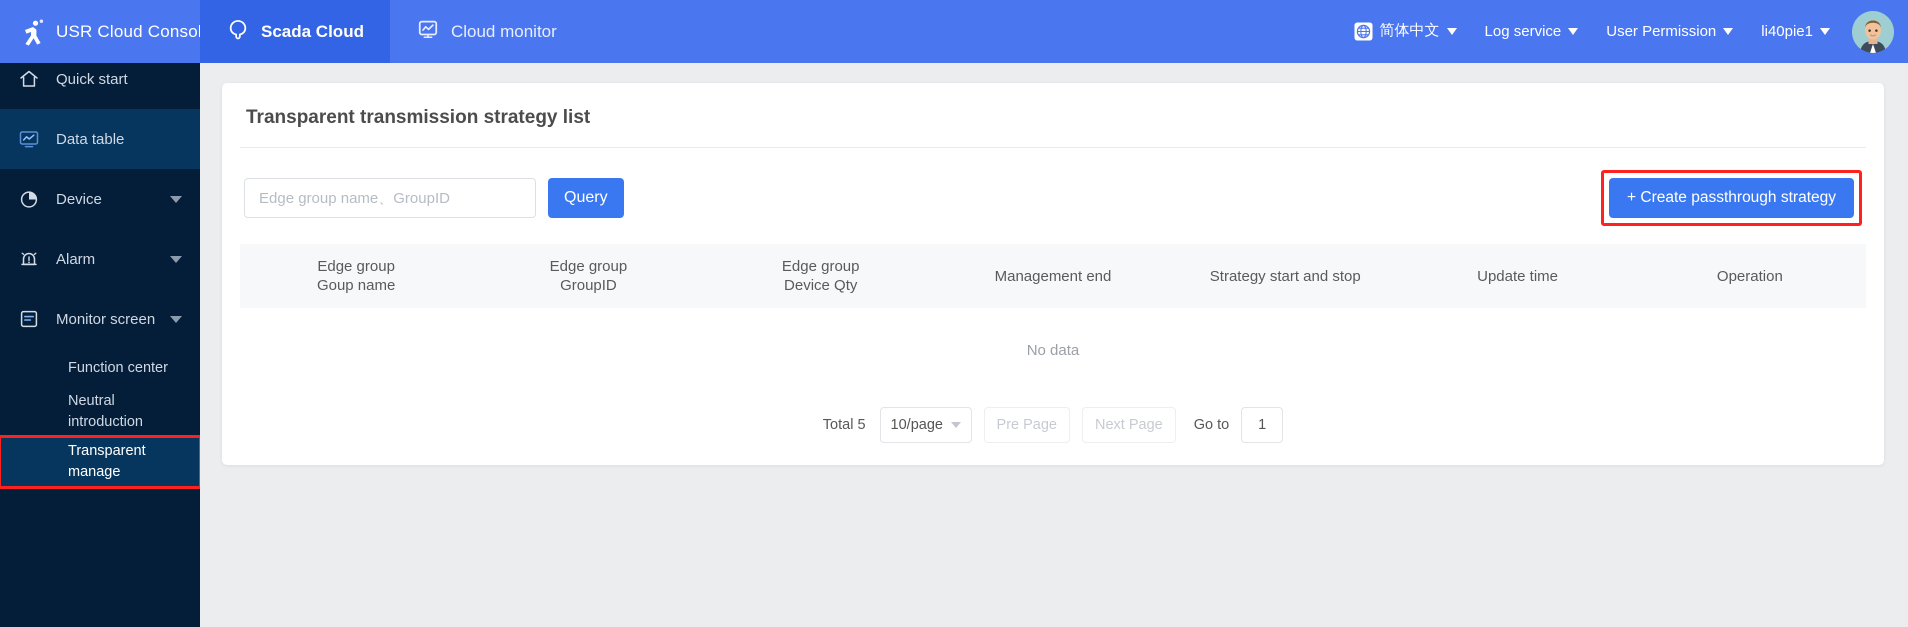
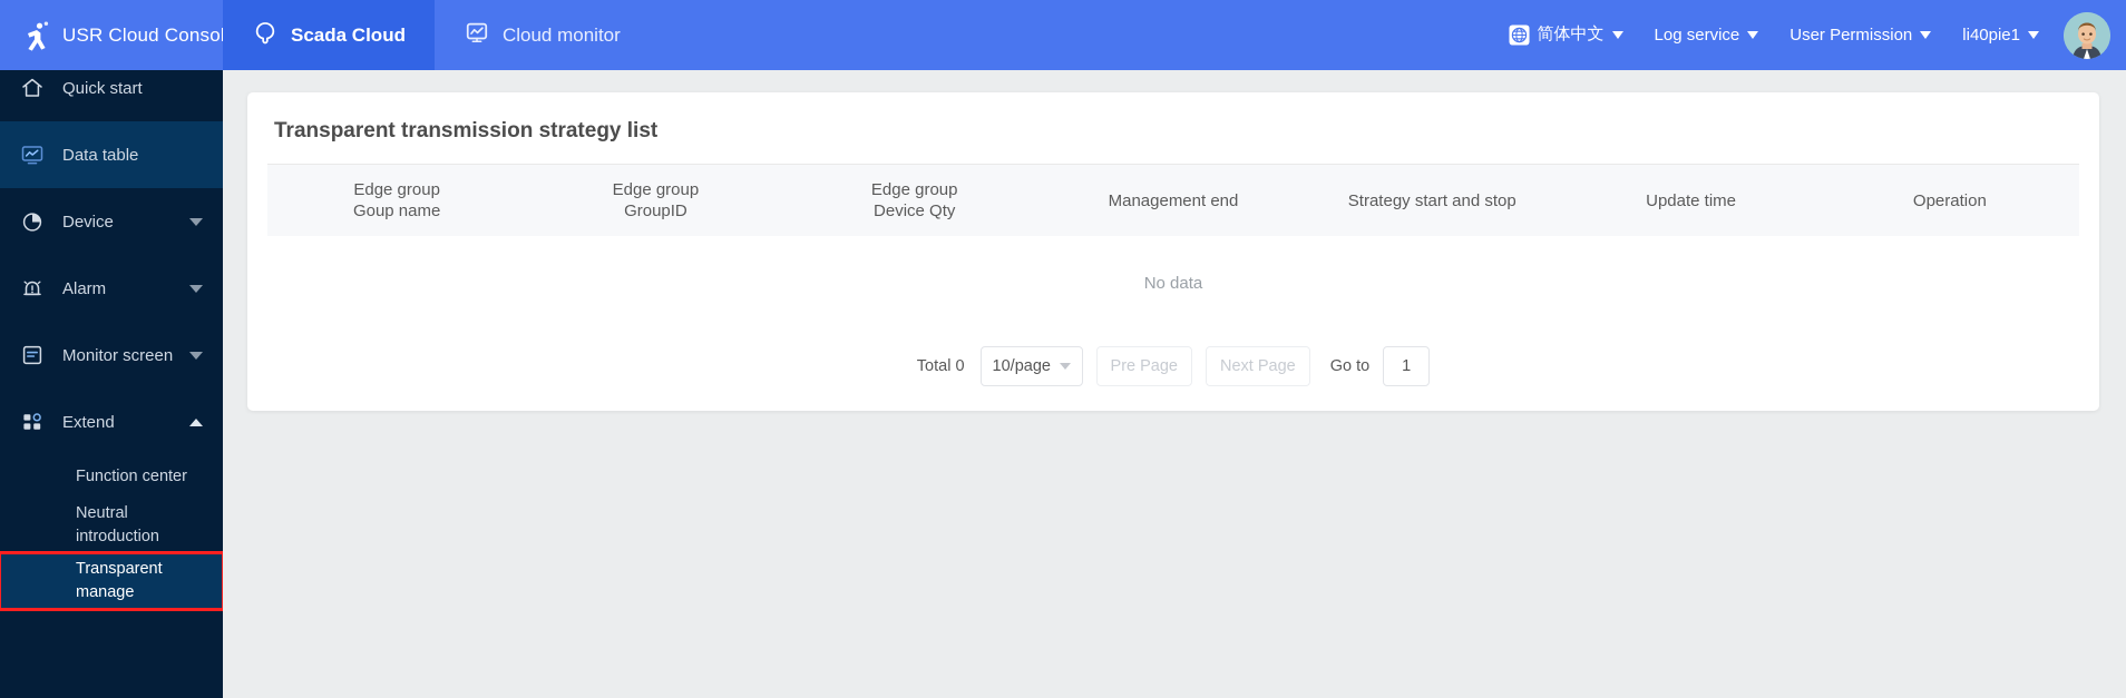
  USR Cloud Conso
  Scada Cloud
  Cloud monitor
  简体中文
  Log service
  User Permission
  li40pie1
  Quick start
  Data table
  Device
  Alarm
  Monitor screen
+ Extend
  Function center
  Neutral introduction
  Transparent manage
  Transparent transmission strategy list
- Edge group name、GroupID
- Query
- + Create passthrough strategy
  Edge group Goup name	Edge group GroupID	Edge group Device Qty	Management end	Strategy start and stop	Update time	Operation
  No data
- Total 5
+ Total 0
  10/page
  Pre Page
  Next Page
  Go to
  1
